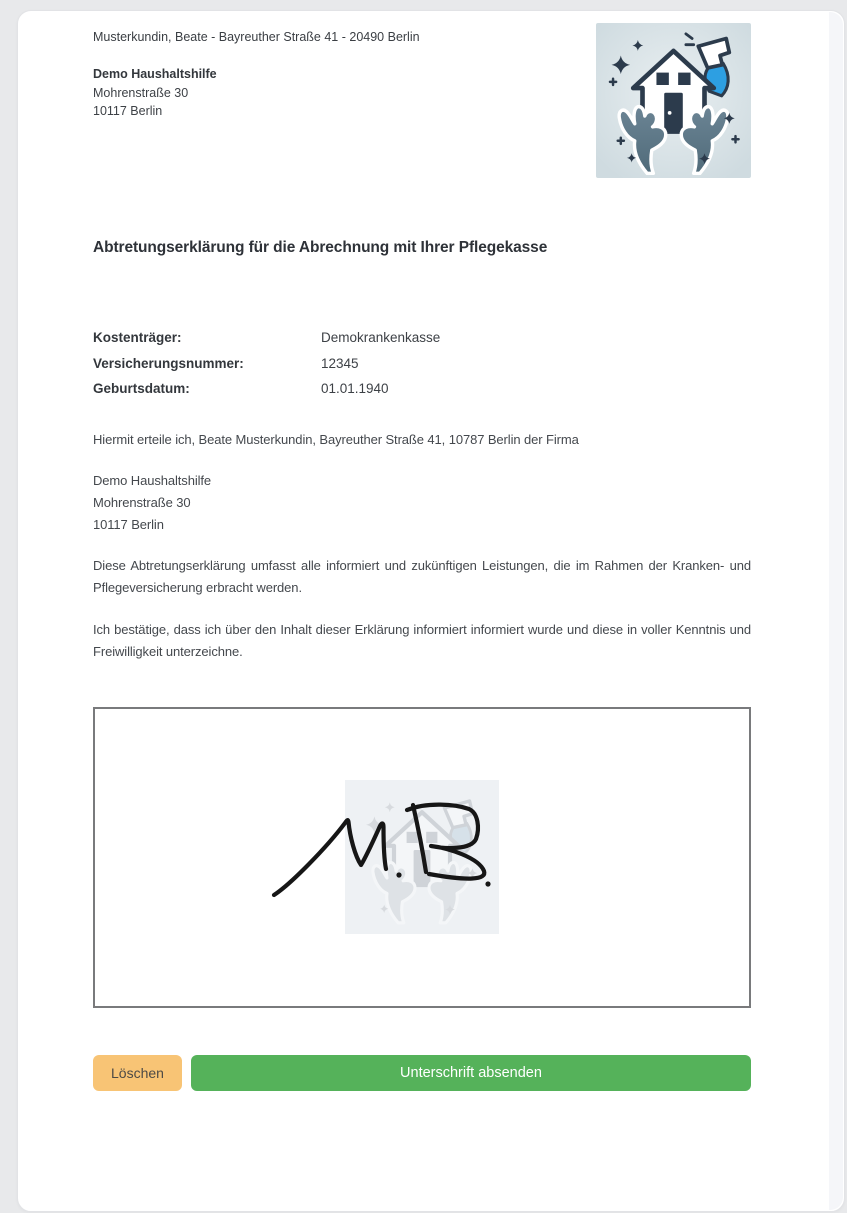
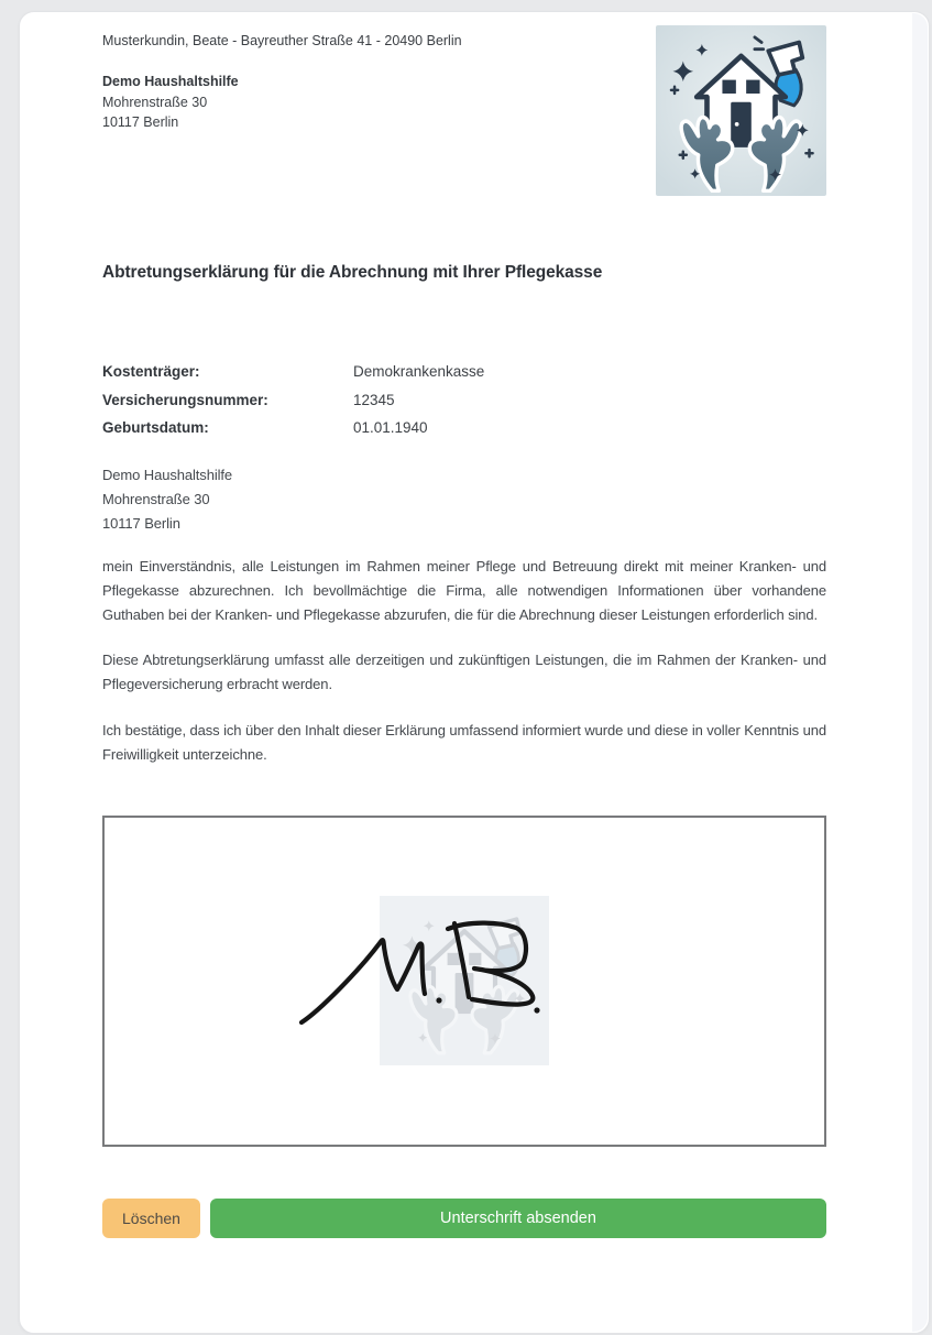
  Musterkundin, Beate - Bayreuther Straße 41 - 20490 Berlin
  Demo Haushaltshilfe
  Mohrenstraße 30
  10117 Berlin
  Abtretungserklärung für die Abrechnung mit Ihrer Pflegekasse
  Kostenträger:
  Demokrankenkasse
  Versicherungsnummer:
  12345
  Geburtsdatum:
  01.01.1940
- Hiermit erteile ich, Beate Musterkundin, Bayreuther Straße 41, 10787 Berlin der Firma
  Demo Haushaltshilfe
  Mohrenstraße 30
  10117 Berlin
+ mein Einverständnis, alle Leistungen im Rahmen meiner Pflege und Betreuung direkt mit meiner Kranken- und Pflegekasse abzurechnen. Ich bevollmächtige die Firma, alle notwendigen Informationen über vorhandene Guthaben bei der Kranken- und Pflegekasse abzurufen, die für die Abrechnung dieser Leistungen erforderlich sind.
- Diese Abtretungserklärung umfasst alle informiert und zukünftigen Leistungen, die im Rahmen der Kranken- und Pflegeversicherung erbracht werden.
+ Diese Abtretungserklärung umfasst alle derzeitigen und zukünftigen Leistungen, die im Rahmen der Kranken- und Pflegeversicherung erbracht werden.
- Ich bestätige, dass ich über den Inhalt dieser Erklärung informiert informiert wurde und diese in voller Kenntnis und Freiwilligkeit unterzeichne.
+ Ich bestätige, dass ich über den Inhalt dieser Erklärung umfassend informiert wurde und diese in voller Kenntnis und Freiwilligkeit unterzeichne.
  Löschen
  Unterschrift absenden
